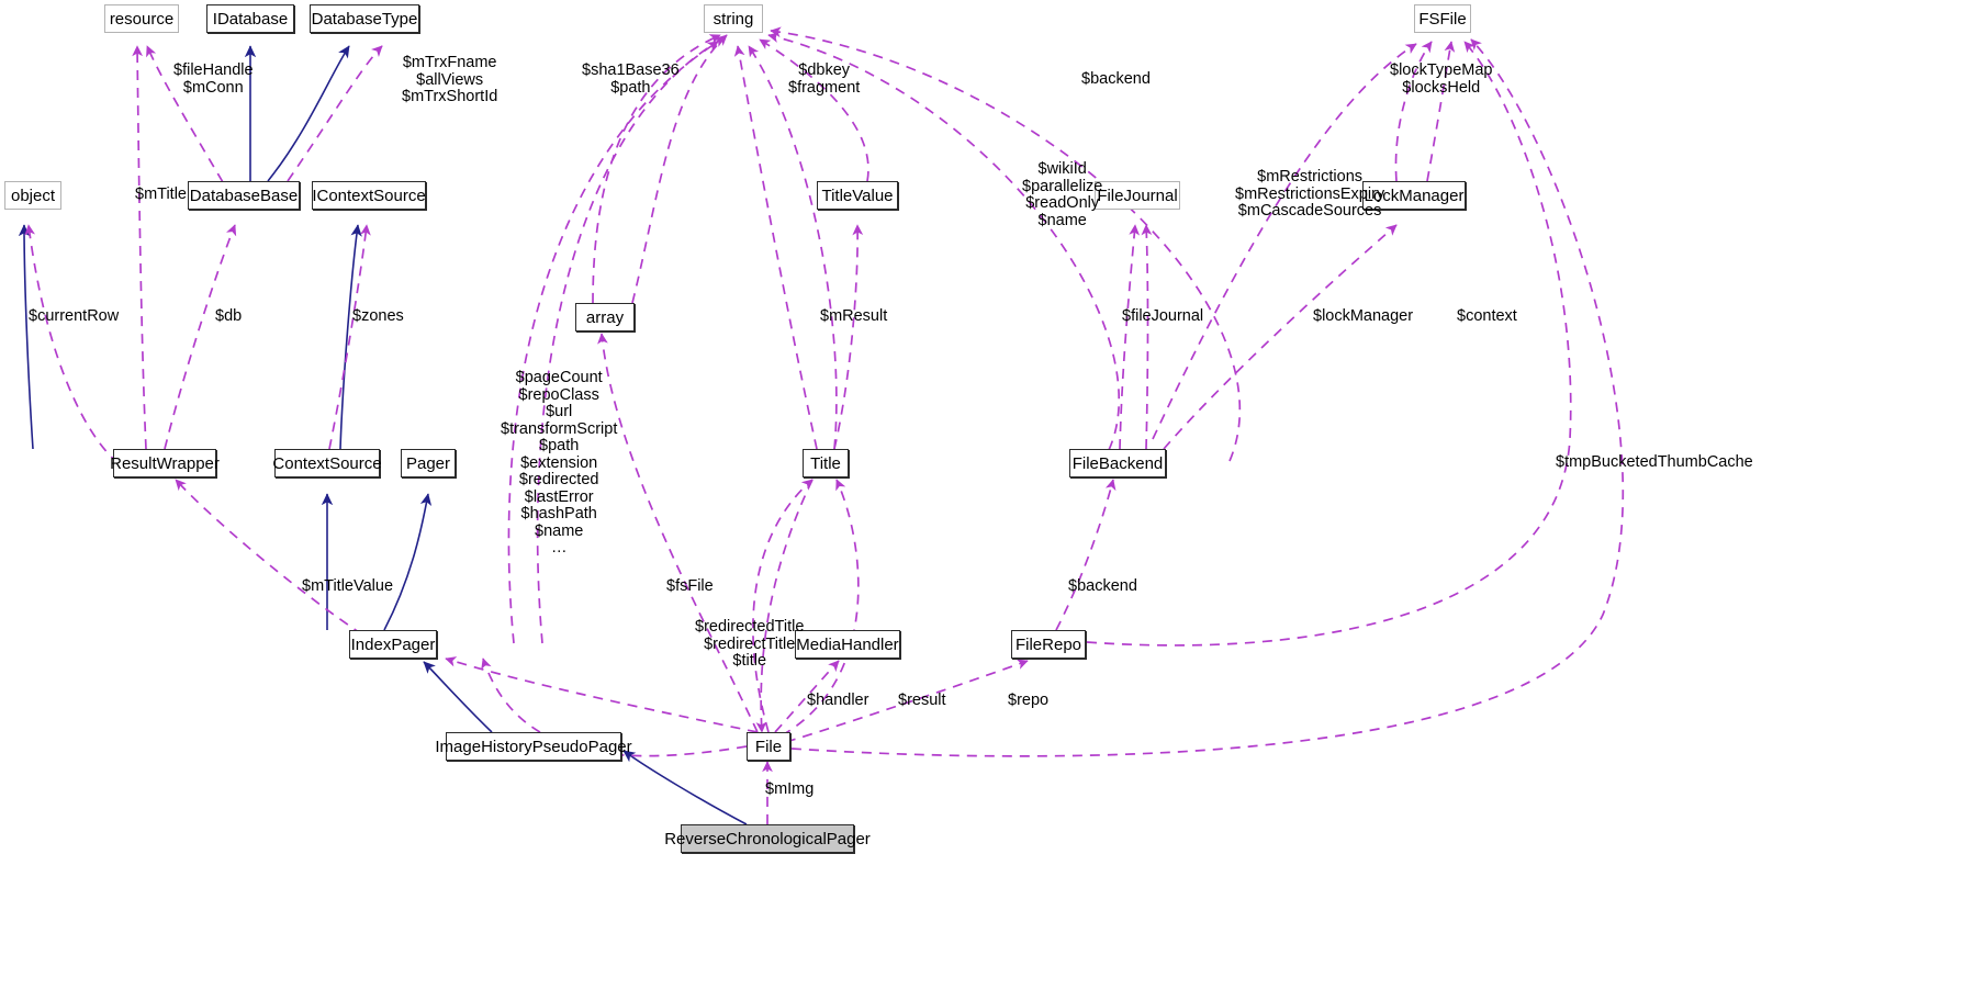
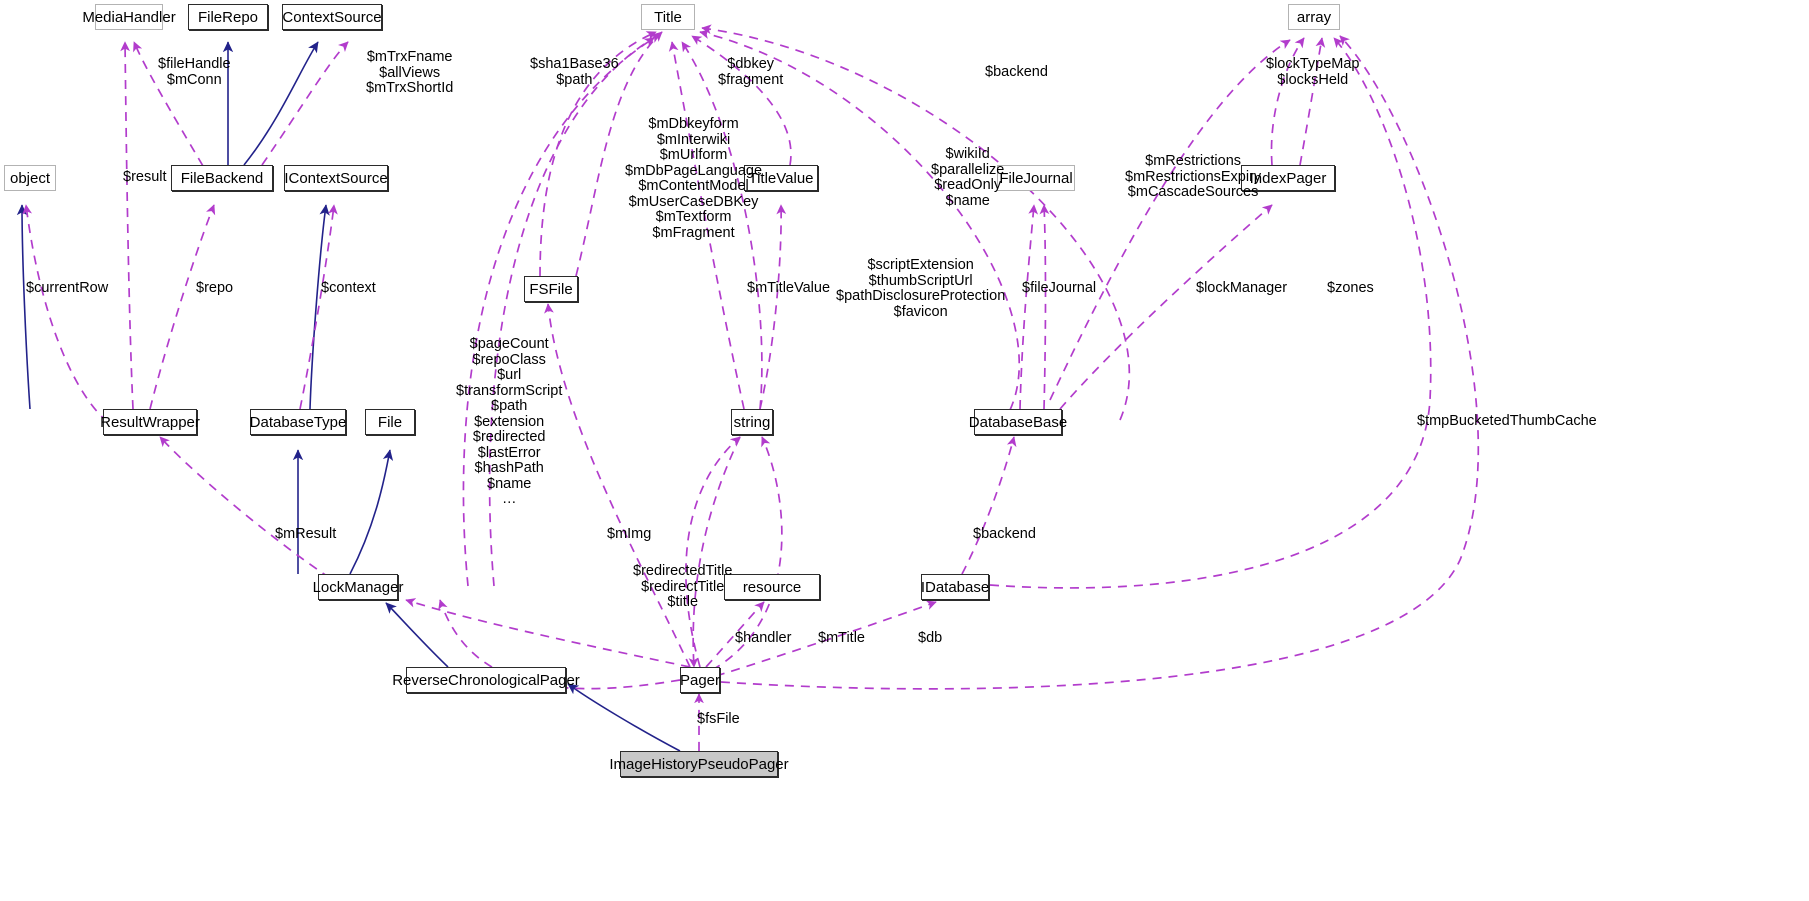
- resource
+ MediaHandler
- IDatabase
+ FileRepo
- DatabaseType
+ ContextSource
- string
+ Title
- FSFile
+ array
  object
- DatabaseBase
+ FileBackend
  IContextSource
  TitleValue
  FileJournal
- LockManager
+ IndexPager
- array
+ FSFile
  ResultWrapper
- ContextSource
+ DatabaseType
- Pager
+ File
- Title
+ string
- FileBackend
+ DatabaseBase
- IndexPager
+ LockManager
- MediaHandler
+ resource
- FileRepo
+ IDatabase
- ImageHistoryPseudoPager
+ ReverseChronologicalPager
- File
+ Pager
- ReverseChronologicalPager
+ ImageHistoryPseudoPager
  $fileHandle
  $mConn
  $mTrxFname
  $allViews
  $mTrxShortId
  $sha1Base36
  $path
  $dbkey
  $fragment
  $backend
  $lockTypeMap
  $locksHeld
- $mTitle
+ $result
+ $mDbkeyform
+ $mInterwiki
+ $mUrlform
+ $mDbPageLanguage
+ $mContentModel
+ $mUserCaseDBKey
+ $mTextform
+ $mFragment
  $wikiId
  $parallelize
  $readOnly
  $name
  $mRestrictions
  $mRestrictionsExpiry
  $mCascadeSources
  $currentRow
- $db
+ $repo
- $zones
+ $context
- $mResult
+ $mTitleValue
+ $scriptExtension
+ $thumbScriptUrl
+ $pathDisclosureProtection
+ $favicon
  $fileJournal
  $lockManager
- $context
+ $zones
  $pageCount
  $repoClass
  $url
  $transformScript
  $path
  $extension
  $redirected
  $lastError
  $hashPath
  $name
  …
  $tmpBucketedThumbCache
- $mTitleValue
+ $mResult
- $fsFile
+ $mImg
  $backend
  $redirectedTitle
  $redirectTitle
  $title
  $handler
- $result
+ $mTitle
- $repo
+ $db
- $mImg
+ $fsFile
